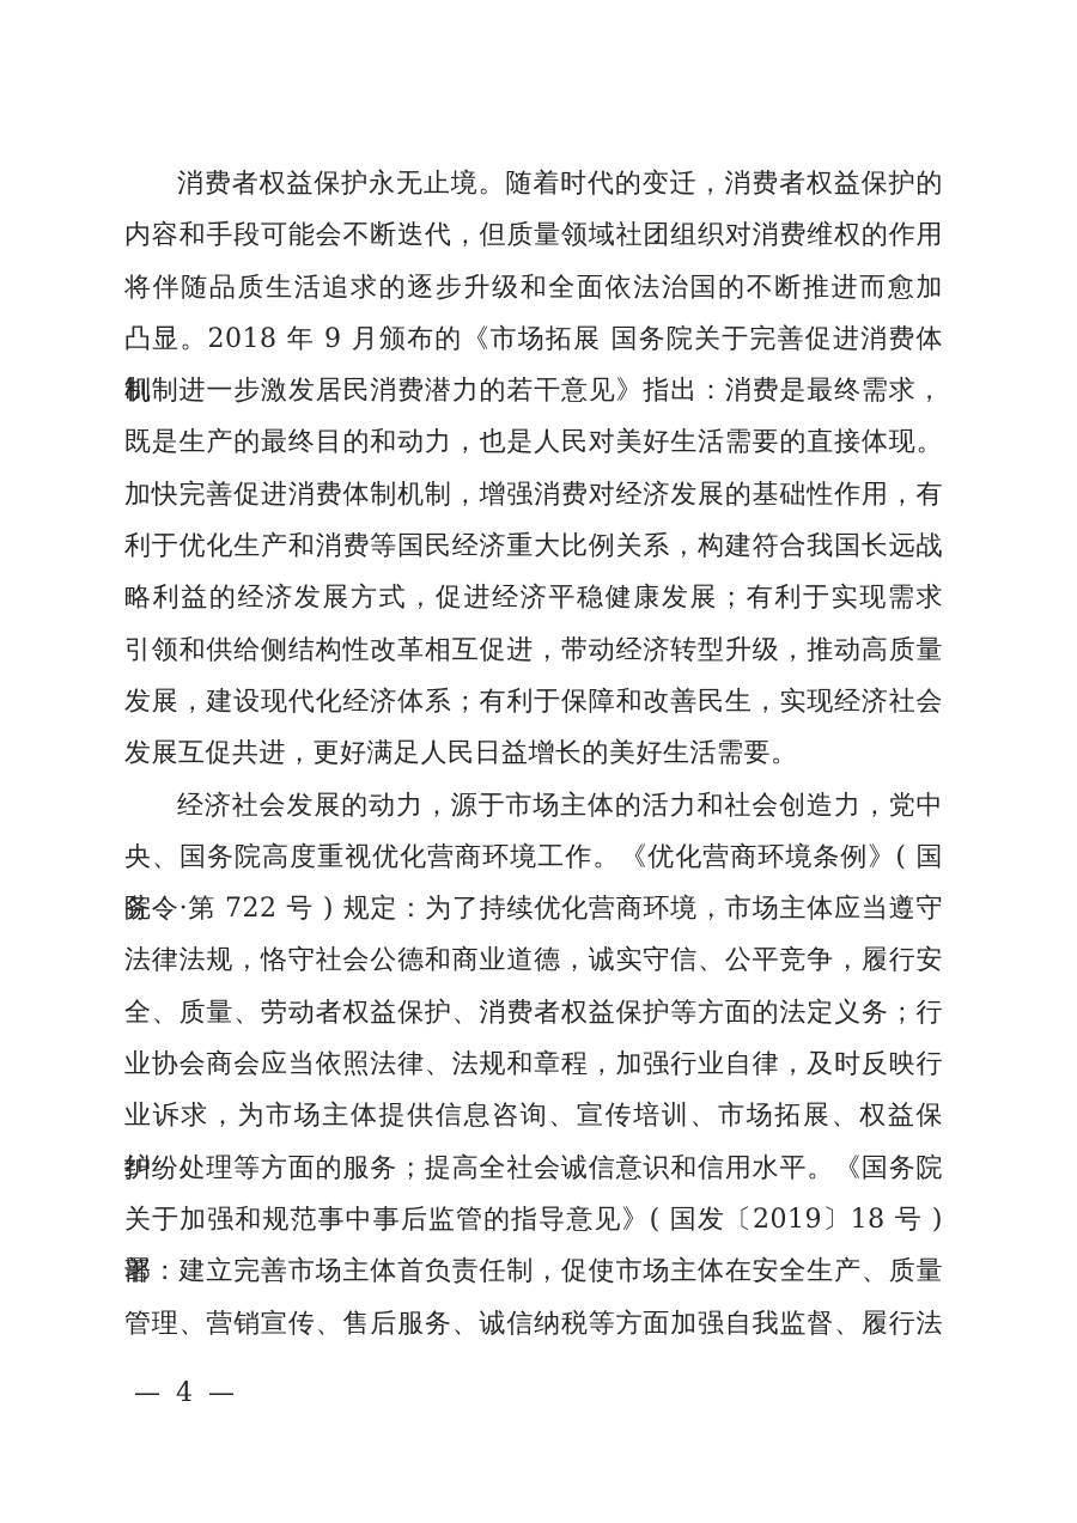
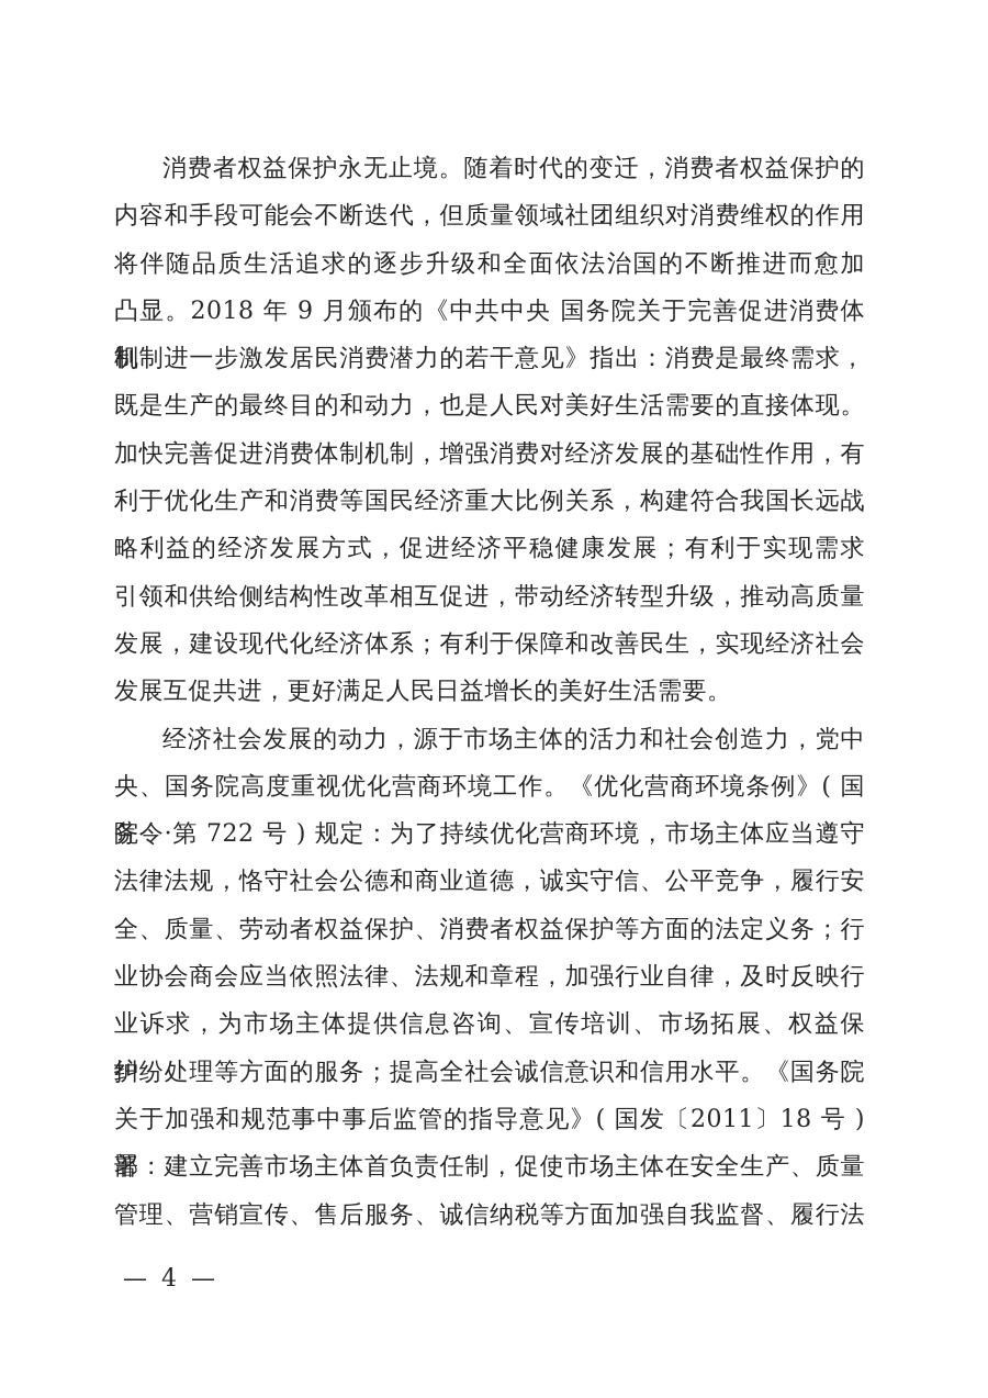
  消费者权益保护永无止境。随着时代的变迁，消费者权益保护的
  内容和手段可能会不断迭代，但质量领域社团组织对消费维权的作用
  将伴随品质生活追求的逐步升级和全面依法治国的不断推进而愈加
- 凸显。2018 年 9 月颁布的《市场拓展 国务院关于完善促进消费体制
+ 凸显。2018 年 9 月颁布的《中共中央 国务院关于完善促进消费体制
  机制进一步激发居民消费潜力的若干意见》指出：消费是最终需求，
  既是生产的最终目的和动力，也是人民对美好生活需要的直接体现。
  加快完善促进消费体制机制，增强消费对经济发展的基础性作用，有
  利于优化生产和消费等国民经济重大比例关系，构建符合我国长远战
  略利益的经济发展方式，促进经济平稳健康发展；有利于实现需求
  引领和供给侧结构性改革相互促进，带动经济转型升级，推动高质量
  发展，建设现代化经济体系；有利于保障和改善民生，实现经济社会
  发展互促共进，更好满足人民日益增长的美好生活需要。
  经济社会发展的动力，源于市场主体的活力和社会创造力，党中
  央、国务院高度重视优化营商环境工作。《优化营商环境条例》( 国务
  院令·第 722 号 ) 规定：为了持续优化营商环境，市场主体应当遵守
  法律法规，恪守社会公德和商业道德，诚实守信、公平竞争，履行安
  全、质量、劳动者权益保护、消费者权益保护等方面的法定义务；行
  业协会商会应当依照法律、法规和章程，加强行业自律，及时反映行
  业诉求，为市场主体提供信息咨询、宣传培训、市场拓展、权益保护、
  纠纷处理等方面的服务；提高全社会诚信意识和信用水平。《国务院
- 关于加强和规范事中事后监管的指导意见》( 国发〔2019〕18 号 ) 部
+ 关于加强和规范事中事后监管的指导意见》( 国发〔2011〕18 号 ) 部
  署：建立完善市场主体首负责任制，促使市场主体在安全生产、质量
  管理、营销宣传、售后服务、诚信纳税等方面加强自我监督、履行法
  — 4 —
